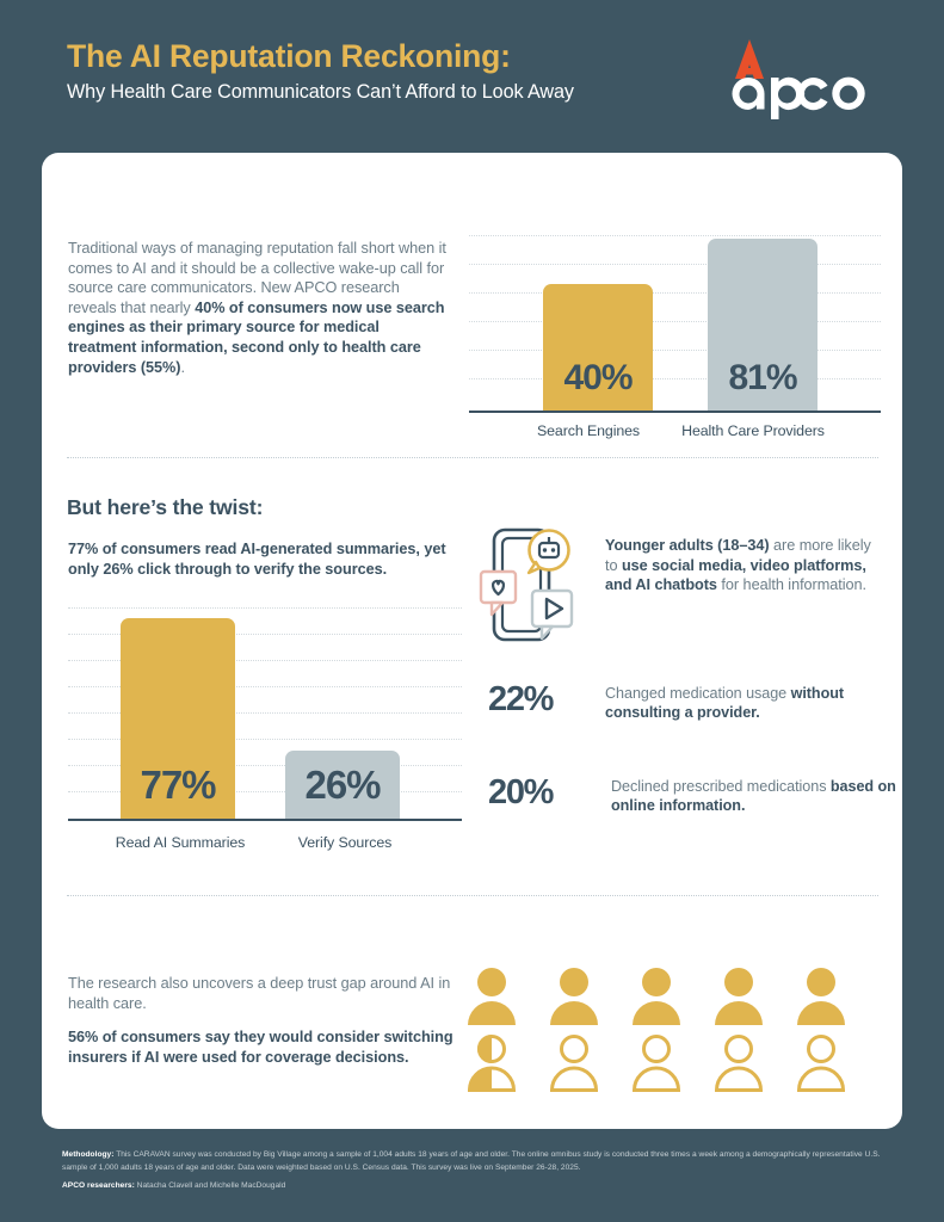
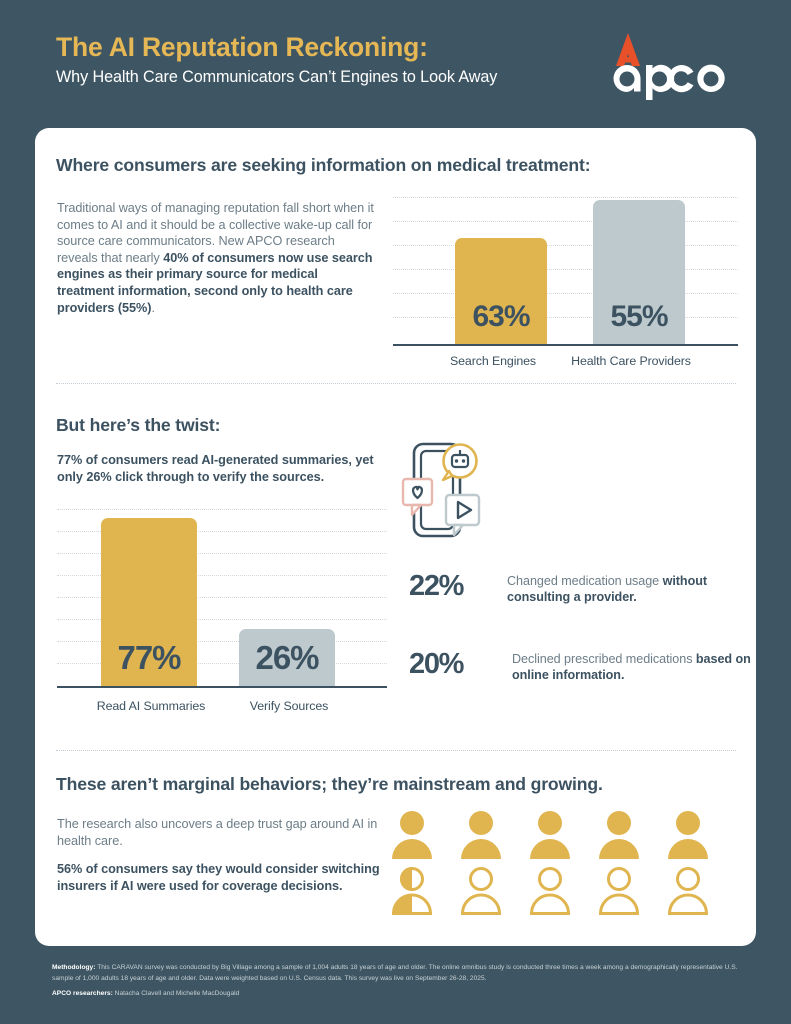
  The AI Reputation Reckoning:
- Why Health Care Communicators Can’t Afford to Look Away
+ Why Health Care Communicators Can’t Engines to Look Away
+ Where consumers are seeking information on medical treatment:
  Traditional ways of managing reputation fall short when it comes to AI and it should be a collective wake-up call for source care communicators. New APCO research reveals that nearly 40% of consumers now use search engines as their primary source for medical treatment information, second only to health care providers (55%).
- 40%
+ 63%
- 81%
+ 55%
  Search Engines
  Health Care Providers
  But here’s the twist:
  77% of consumers read AI-generated summaries, yet only 26% click through to verify the sources.
  77%
  26%
  Read AI Summaries
  Verify Sources
- Younger adults (18–34) are more likely to use social media, video platforms, and AI chatbots for health information.
  22%
  Changed medication usage without consulting a provider.
  20%
  Declined prescribed medications based on online information.
+ These aren’t marginal behaviors; they’re mainstream and growing.
  The research also uncovers a deep trust gap around AI in health care.
  56% of consumers say they would consider switching insurers if AI were used for coverage decisions.
